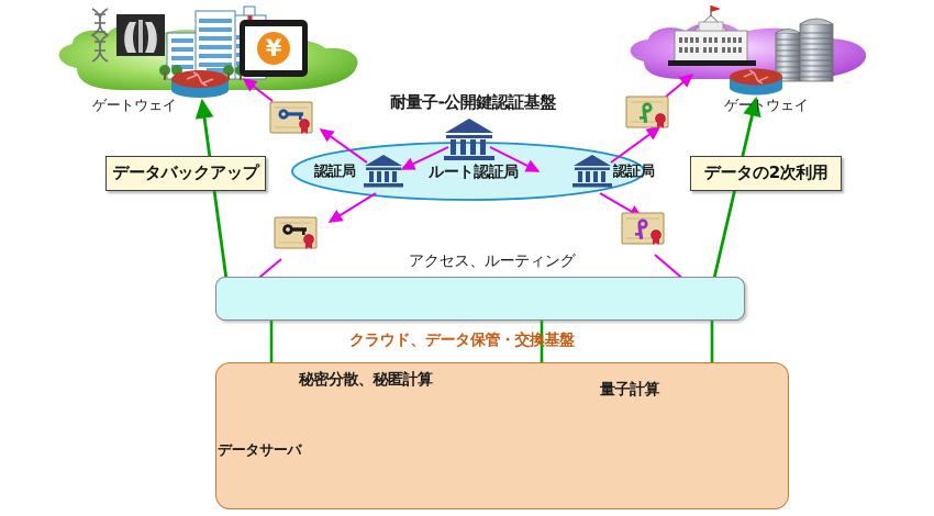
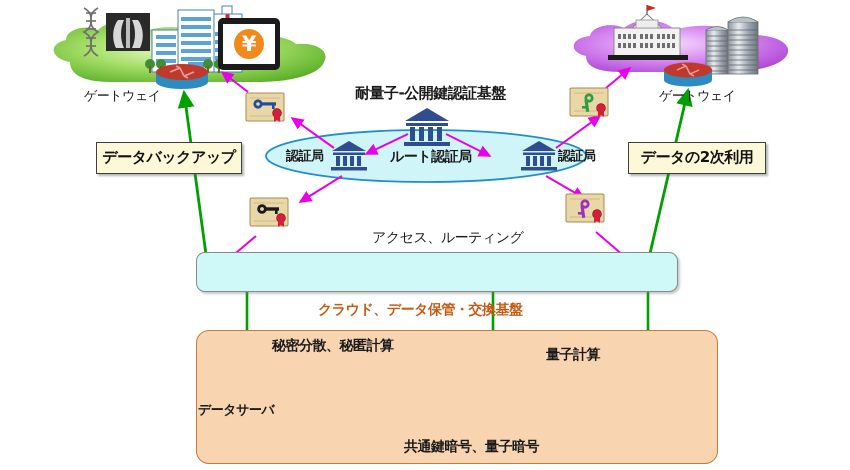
  ¥
  データバックアップ
  データの2次利用
  ゲートウェイ
  ゲートウェイ
  耐量子-公開鍵認証基盤
  認証局
  ルート認証局
  認証局
  アクセス、ルーティング
  クラウド、データ保管・交換基盤
  秘密分散、秘匿計算
  量子計算
  データサーバ
+ 共通鍵暗号、量子暗号
